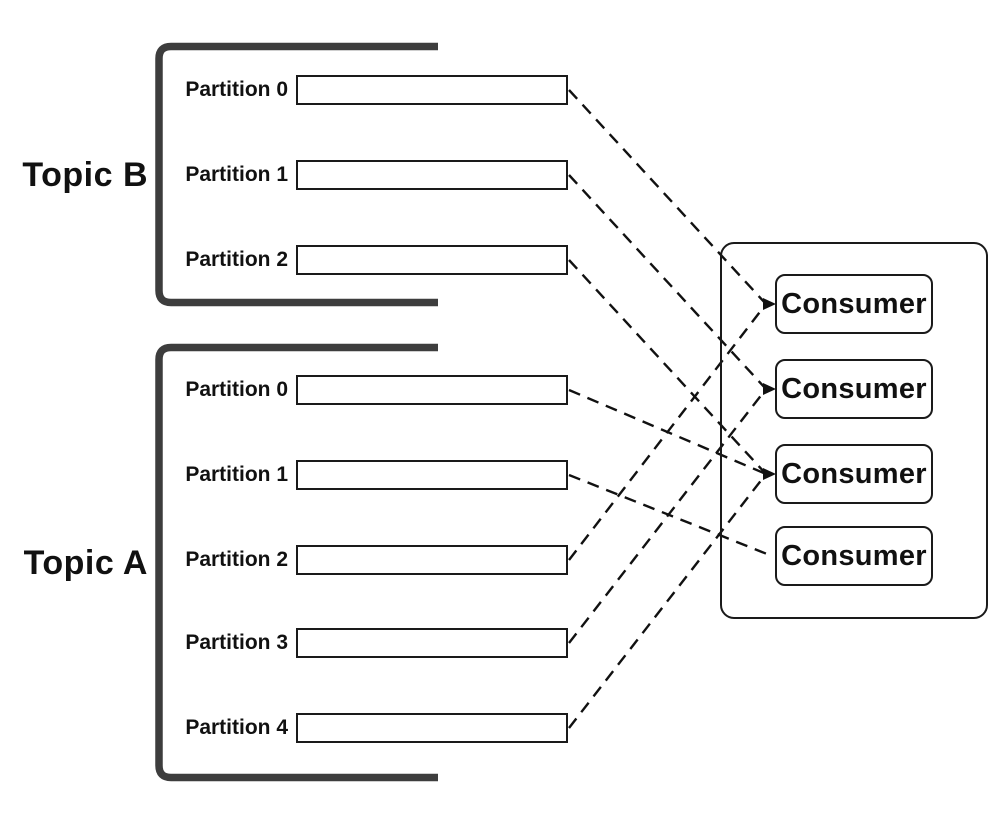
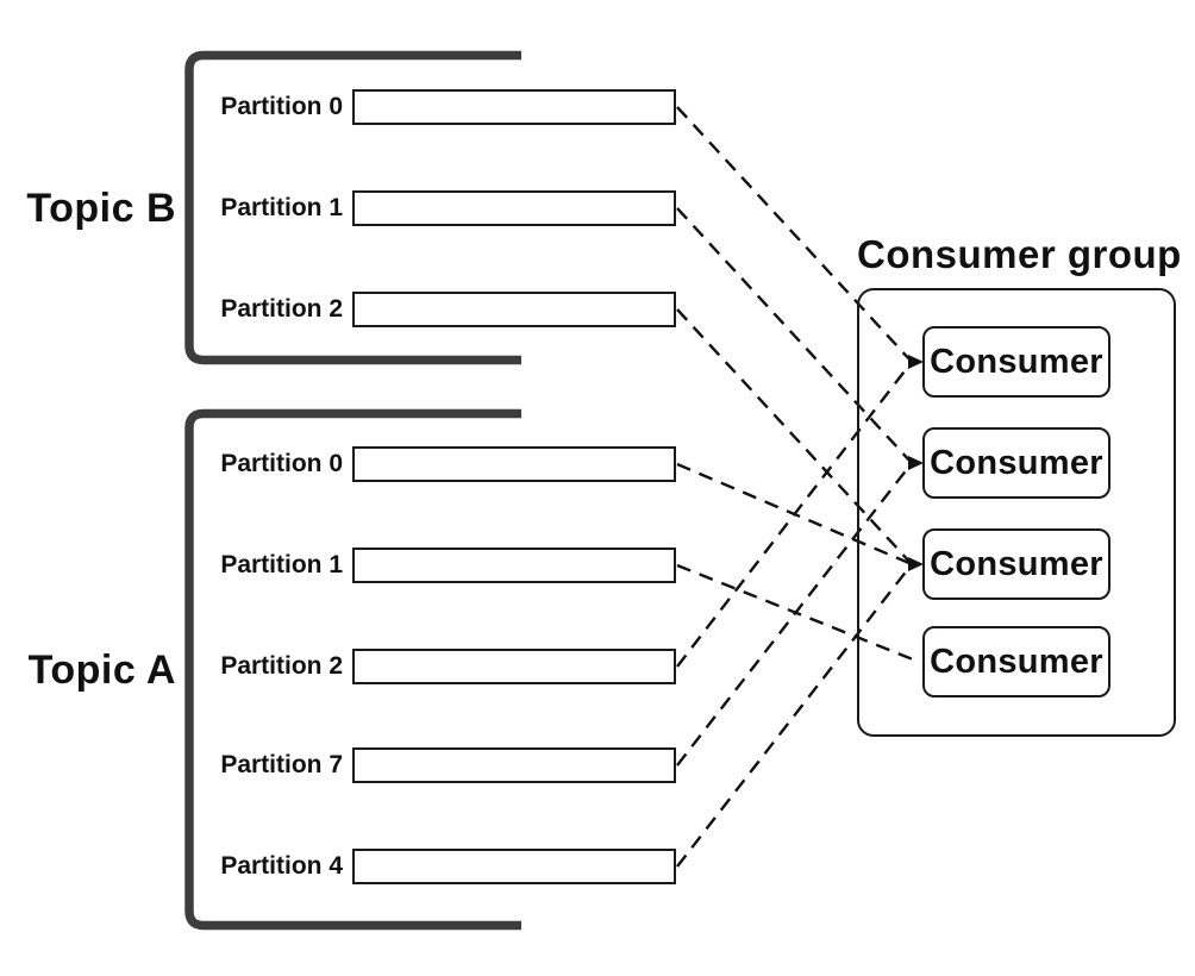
  Topic B
  Partition 0
  Partition 1
  Partition 2
  Topic A
  Partition 0
  Partition 1
  Partition 2
- Partition 3
+ Partition 7
  Partition 4
+ Consumer group
  Consumer
  Consumer
  Consumer
  Consumer
